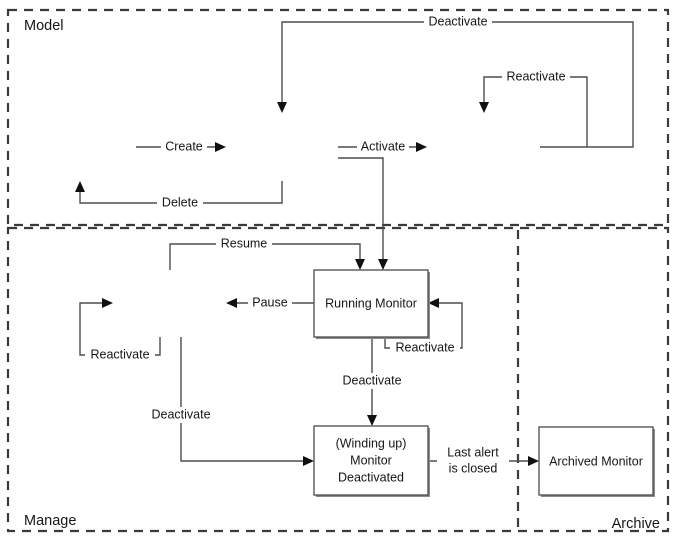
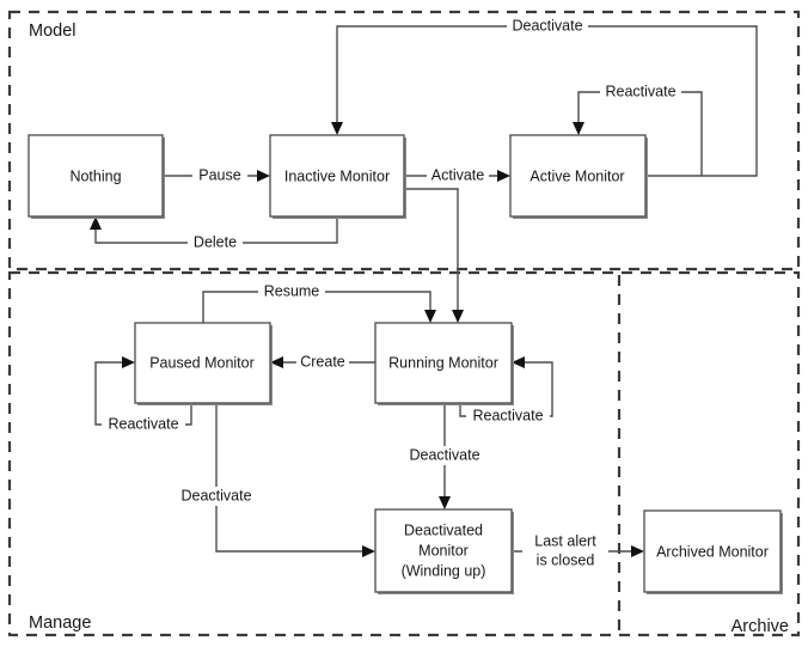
  Model
  Manage
  Archive
- Create
+ Pause
  Delete
  Activate
  Deactivate
  Reactivate
  Resume
- Pause
+ Create
  Reactivate
  Reactivate
  Deactivate
  Deactivate
  Last alert
  is closed
+ Nothing
+ Inactive Monitor
+ Active Monitor
+ Paused Monitor
  Running Monitor
- (Winding up)
+ Deactivated
  Monitor
- Deactivated
+ (Winding up)
  Archived Monitor
